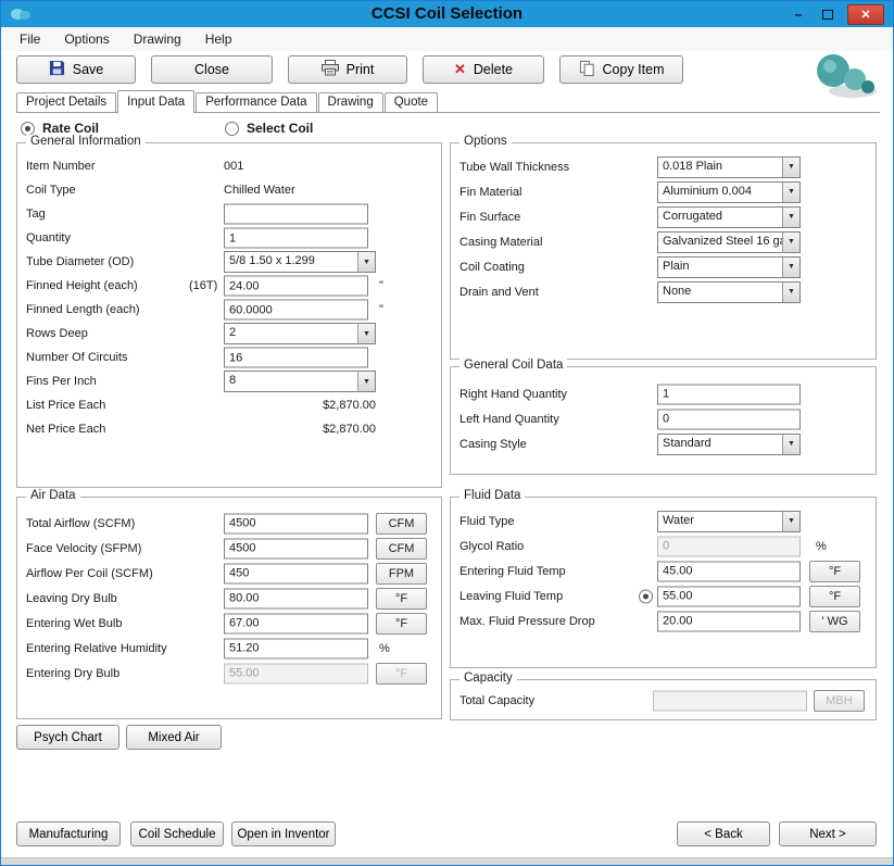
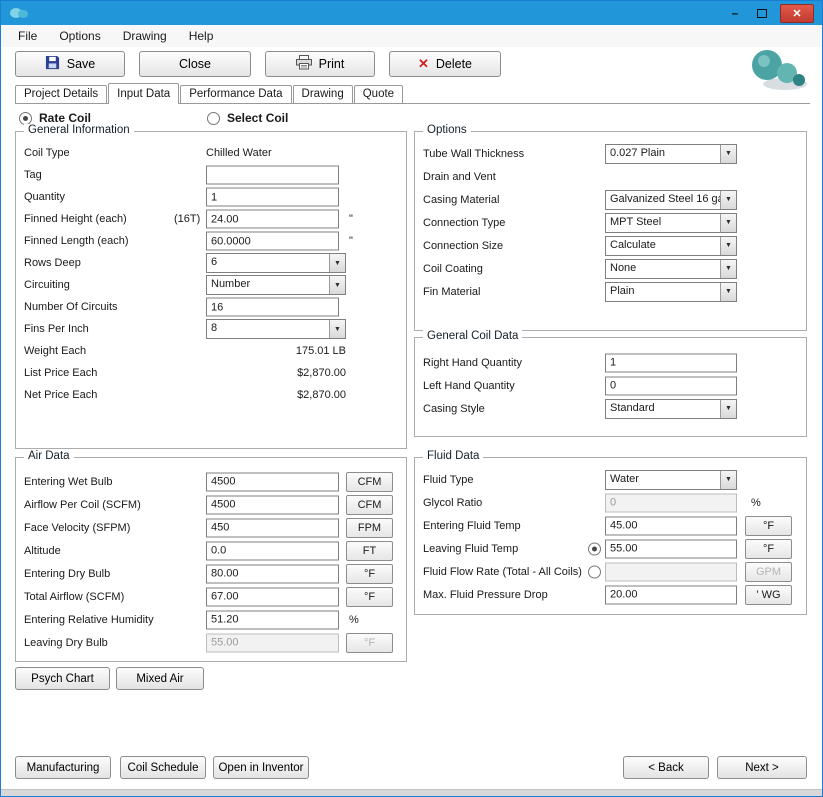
- CCSI Coil Selection
  –
  ✕
  File
  Options
  Drawing
  Help
  Save
  Close
  Print
  ✕
  Delete
- Copy Item
  Project Details
  Input Data
  Performance Data
  Drawing
  Quote
  Rate Coil
  Select Coil
  General Information
- Item Number
- 001
  Coil Type
  Chilled Water
  Tag
  Quantity
  1
- Tube Diameter (OD)
- 5/8 1.50 x 1.299
  Finned Height (each)
  (16T)
  24.00
  "
  Finned Length (each)
  60.0000
  "
  Rows Deep
- 2
+ 6
+ Circuiting
+ Number
  Number Of Circuits
  16
  Fins Per Inch
  8
+ Weight Each
+ 175.01 LB
  List Price Each
  $2,870.00
  Net Price Each
  $2,870.00
  Options
  Tube Wall Thickness
- 0.018 Plain
+ 0.027 Plain
- Fin Material
+ Drain and Vent
- Aluminium 0.004
- Fin Surface
- Corrugated
  Casing Material
  Galvanized Steel 16 g
+ Connection Type
+ MPT Steel
+ Connection Size
+ Calculate
  Coil Coating
- Plain
+ None
- Drain and Vent
+ Fin Material
- None
+ Plain
  General Coil Data
  Right Hand Quantity
  1
  Left Hand Quantity
  0
  Casing Style
  Standard
  Air Data
- Total Airflow (SCFM)
+ Entering Wet Bulb
  4500
  CFM
- Face Velocity (SFPM)
+ Airflow Per Coil (SCFM)
  4500
  CFM
- Airflow Per Coil (SCFM)
+ Face Velocity (SFPM)
  450
  FPM
+ Altitude
+ 0.0
+ FT
- Leaving Dry Bulb
+ Entering Dry Bulb
  80.00
  °F
- Entering Wet Bulb
+ Total Airflow (SCFM)
  67.00
  °F
  Entering Relative Humidity
  51.20
  %
- Entering Dry Bulb
+ Leaving Dry Bulb
  55.00
  °F
  Fluid Data
  Fluid Type
  Water
  Glycol Ratio
  0
  %
  Entering Fluid Temp
  45.00
  °F
  Leaving Fluid Temp
  55.00
  °F
+ Fluid Flow Rate (Total - All Coils)
+ GPM
  Max. Fluid Pressure Drop
  20.00
  ' WG
- Capacity
- Total Capacity
- MBH
  Psych Chart
  Mixed Air
  Manufacturing
  Coil Schedule
  Open in Inventor
  < Back
  Next >
